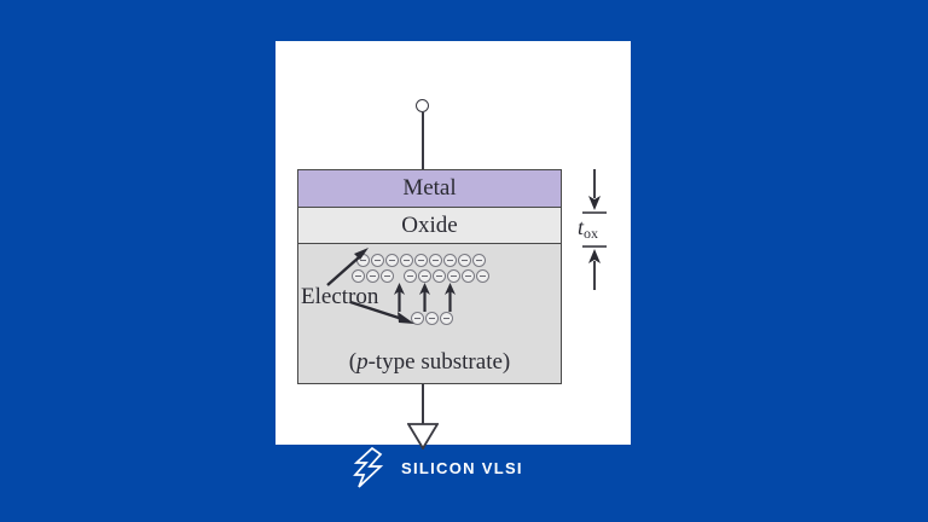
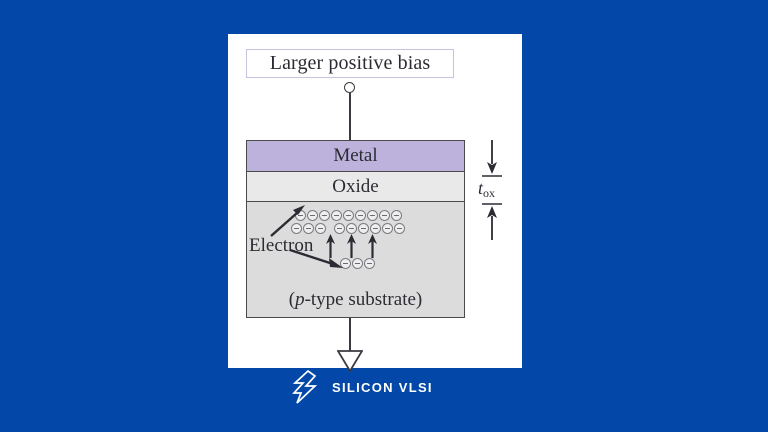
+ Larger positive bias
  Metal
  Oxide
  Electron
  (p-type substrate)
  tox
  SILICON VLSI
